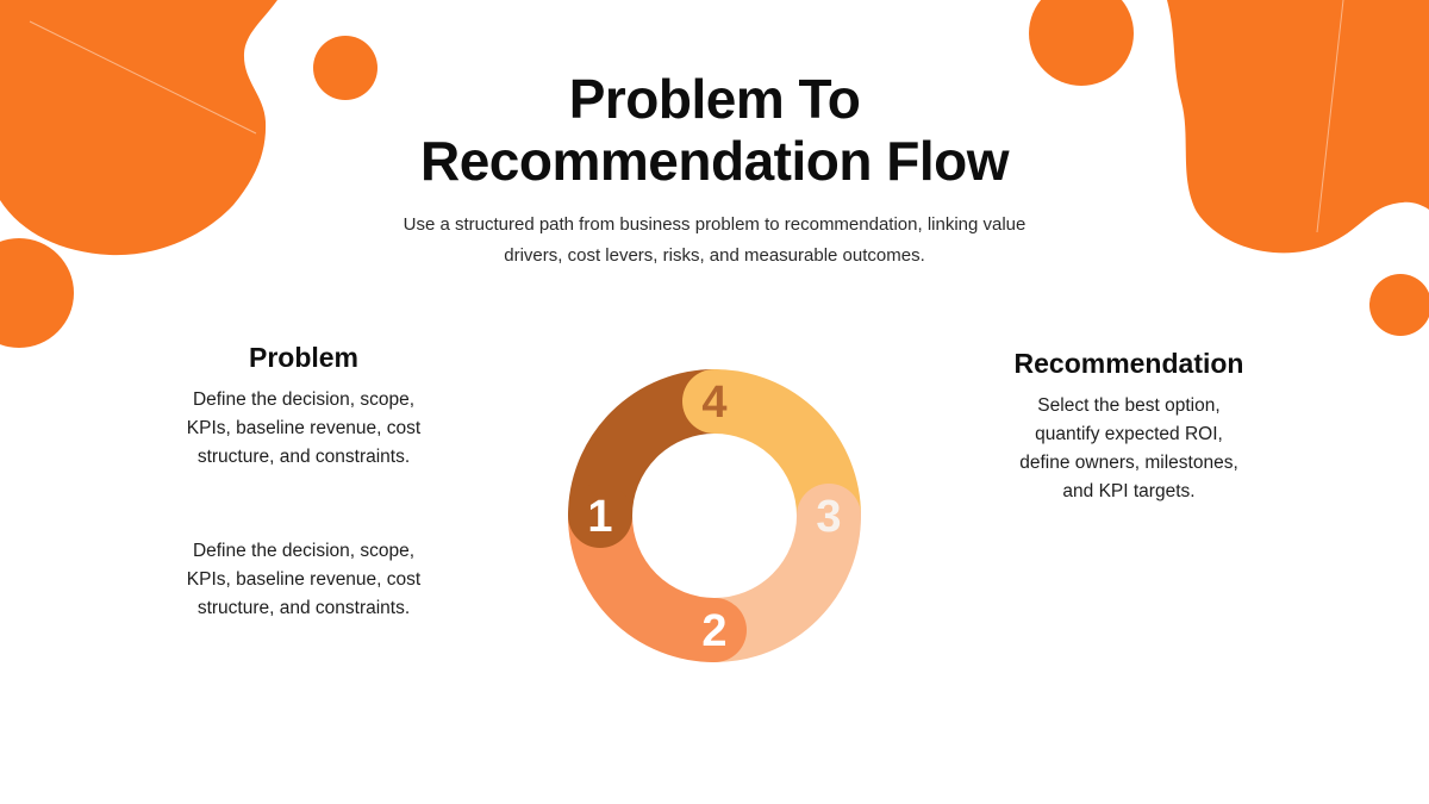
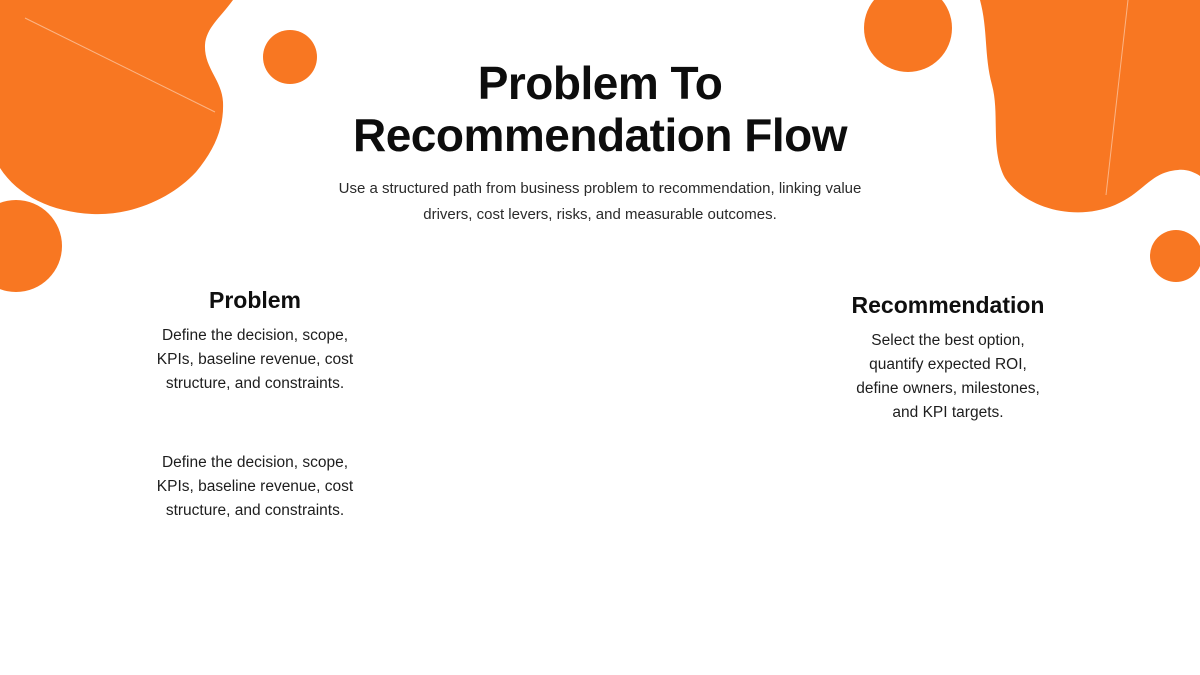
  Problem To
  Recommendation Flow
  Use a structured path from business problem to recommendation, linking value
  drivers, cost levers, risks, and measurable outcomes.
  Problem
  Define the decision, scope,
  KPIs, baseline revenue, cost
  structure, and constraints.
  Define the decision, scope,
  KPIs, baseline revenue, cost
  structure, and constraints.
  Recommendation
  Select the best option,
  quantify expected ROI,
  define owners, milestones,
  and KPI targets.
- 1
- 2
- 3
- 4
